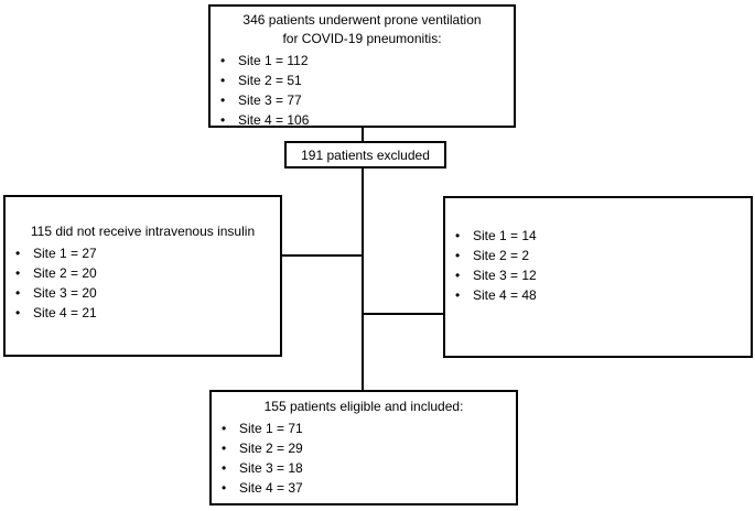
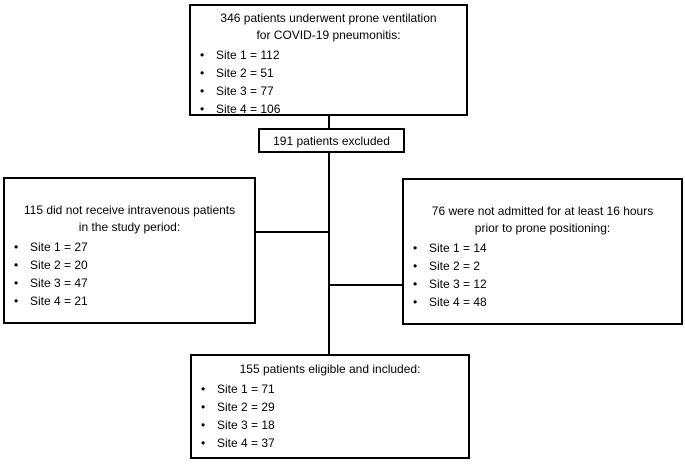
  346 patients underwent prone ventilation
  for COVID-19 pneumonitis:
  Site 1 = 112
  Site 2 = 51
  Site 3 = 77
  Site 4 = 106
  191 patients excluded
- 115 did not receive intravenous insulin
+ 115 did not receive intravenous patients
+ in the study period:
  Site 1 = 27
  Site 2 = 20
- Site 3 = 20
+ Site 3 = 47
  Site 4 = 21
+ 76 were not admitted for at least 16 hours
+ prior to prone positioning:
  Site 1 = 14
  Site 2 = 2
  Site 3 = 12
  Site 4 = 48
  155 patients eligible and included:
  Site 1 = 71
  Site 2 = 29
  Site 3 = 18
  Site 4 = 37
